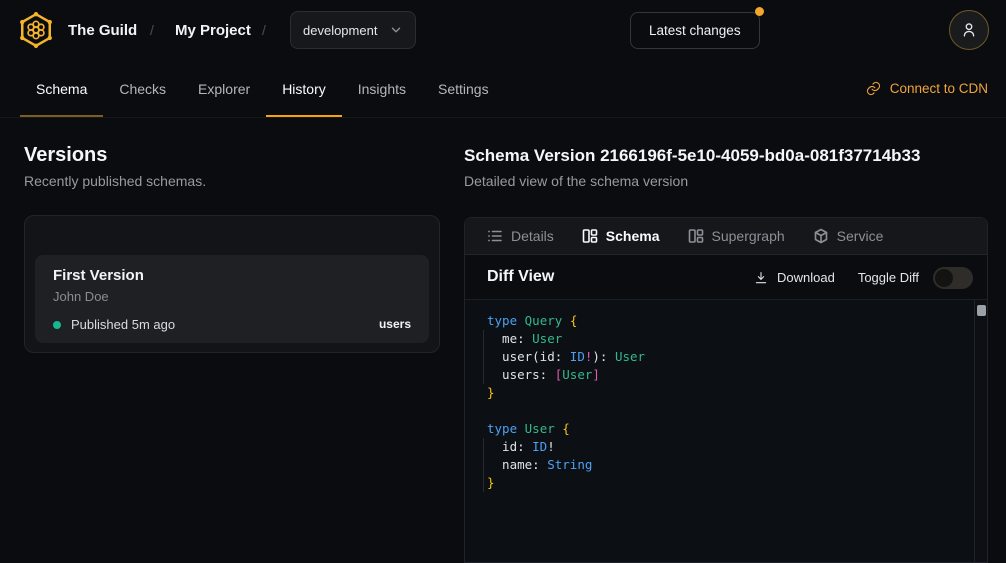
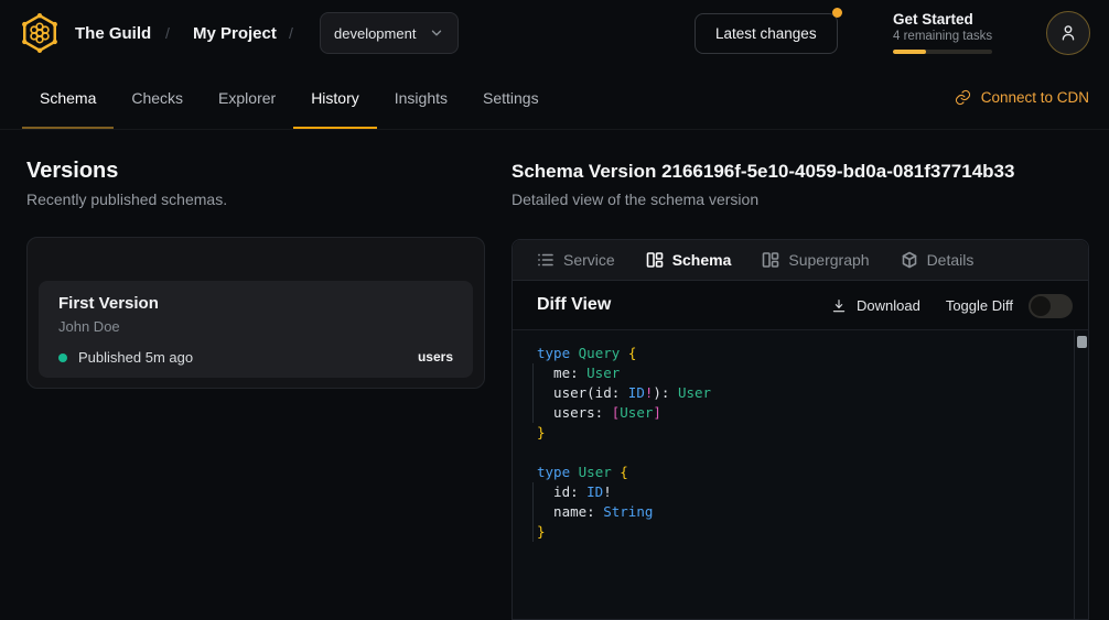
  The Guild
  /
  My Project
  /
  development
  Latest changes
+ Get Started
+ 4 remaining tasks
  Schema
  Checks
  Explorer
  History
  Insights
  Settings
  Connect to CDN
  Versions
  Recently published schemas.
  First Version
  John Doe
  Published 5m ago
  users
  Schema Version 2166196f-5e10-4059-bd0a-081f37714b33
  Detailed view of the schema version
- Details
+ Service
  Schema
  Supergraph
- Service
+ Details
  Diff View
  Download
  Toggle Diff
  type Query {
  me: User
  user(id: ID!): User
  users: [User]
  }
  type User {
  id: ID!
  name: String
  }
